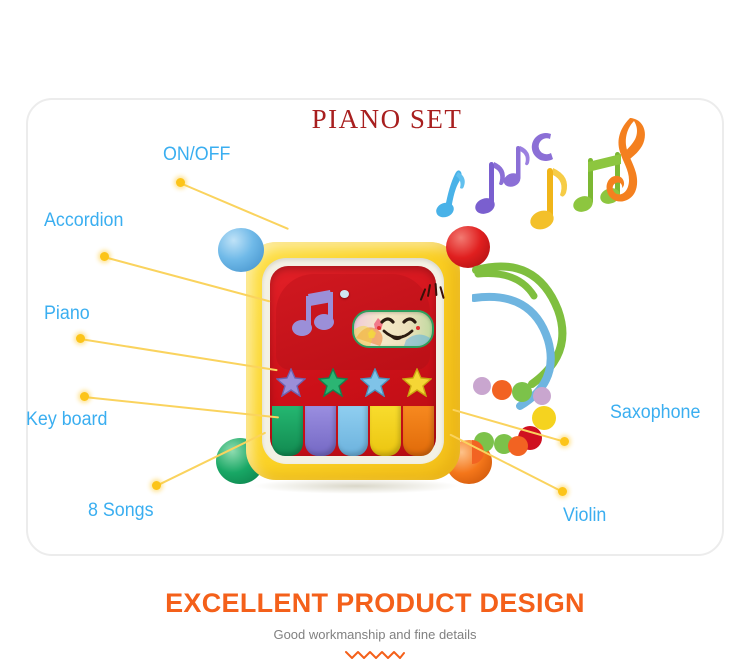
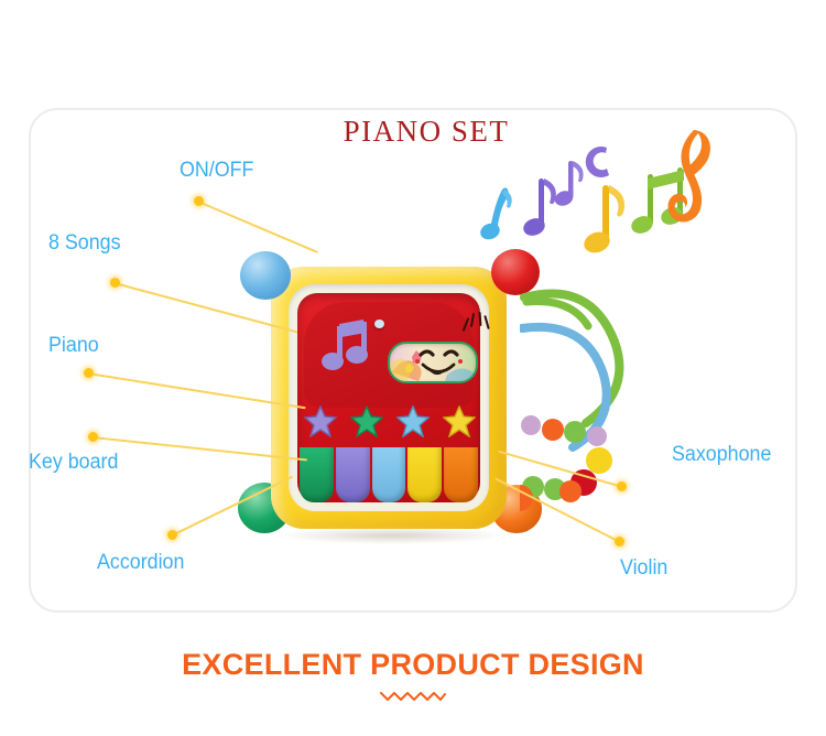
  PIANO SET
  ON/OFF
- Accordion
+ 8 Songs
  Piano
  Key board
- 8 Songs
+ Accordion
  Saxophone
  Violin
  EXCELLENT PRODUCT DESIGN
- Good workmanship and fine details
